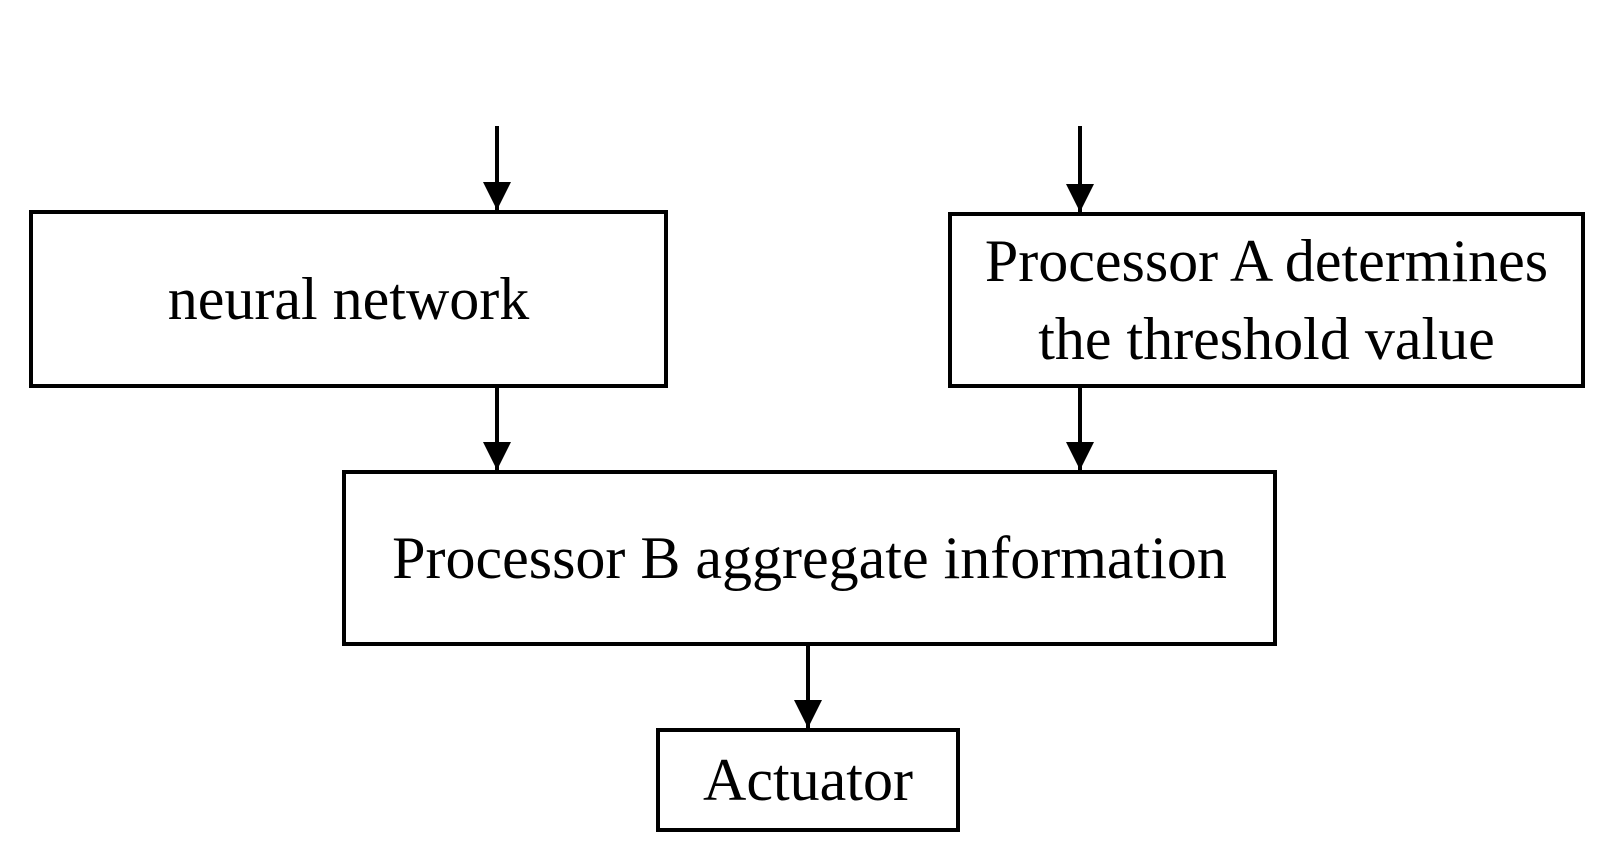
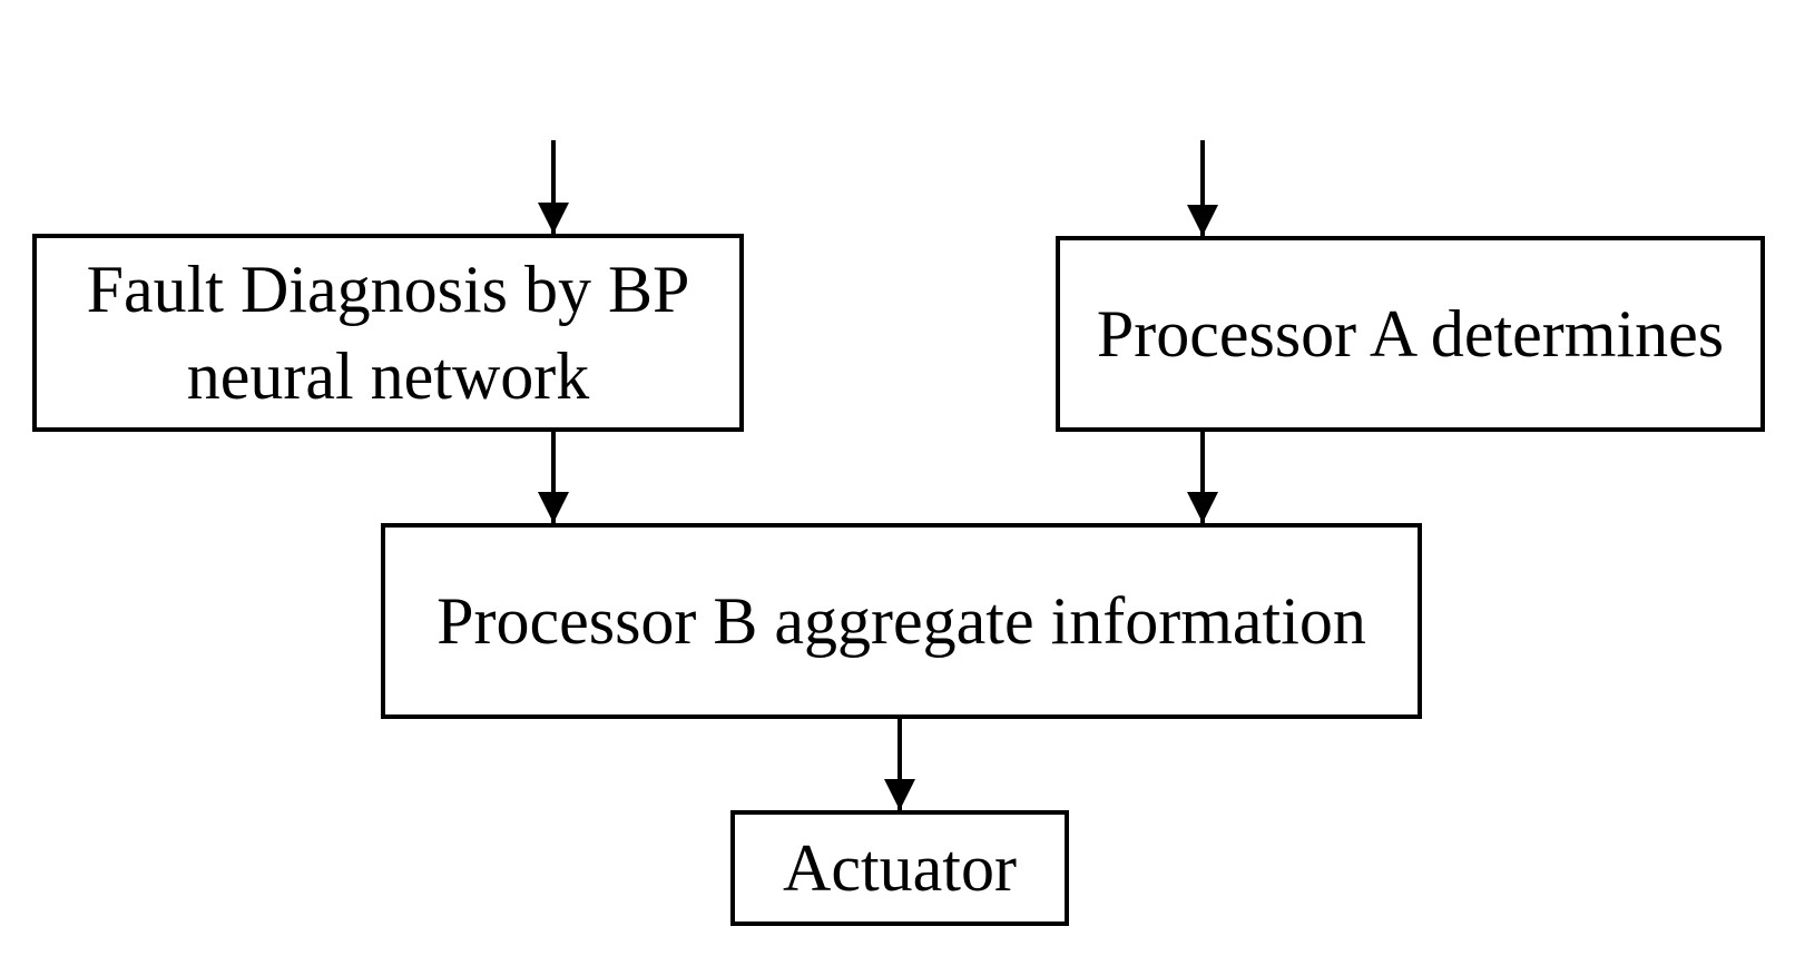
+ Fault Diagnosis by BP
  neural network
  Processor A determines
- the threshold value
  Processor B aggregate information
  Actuator
